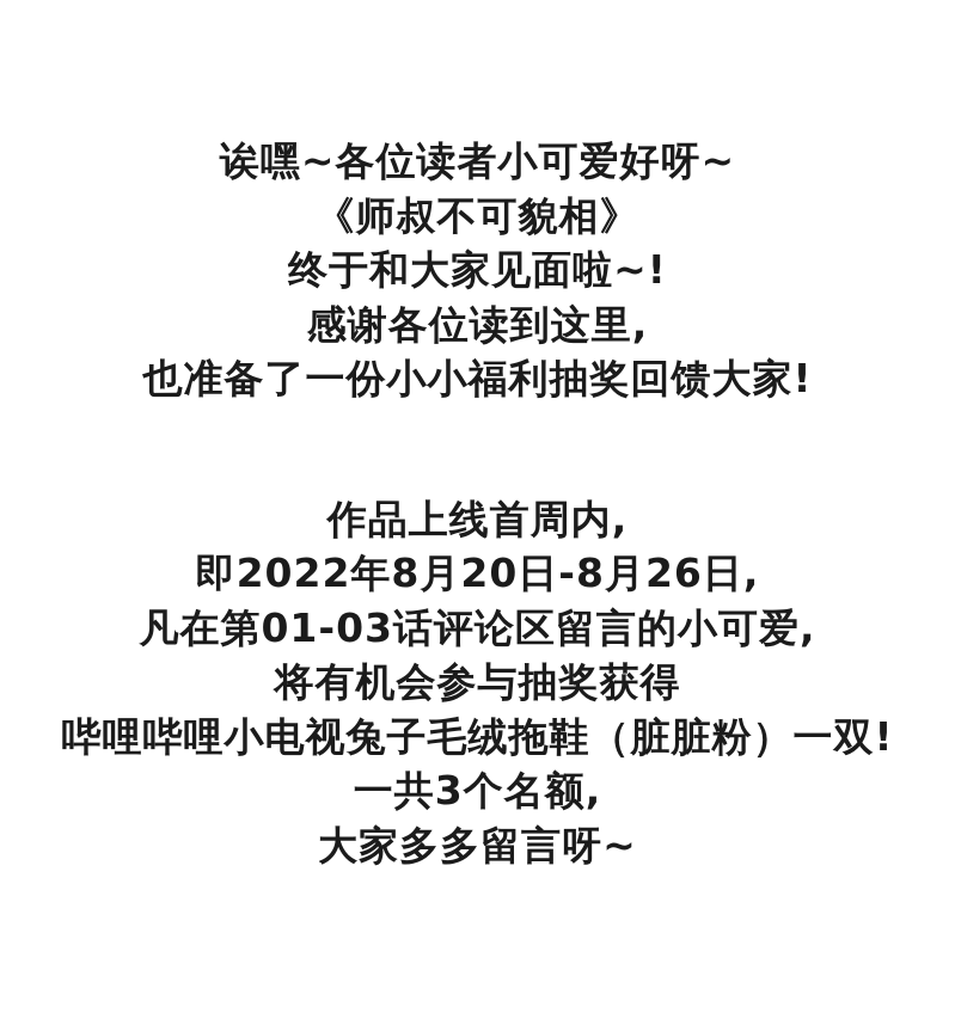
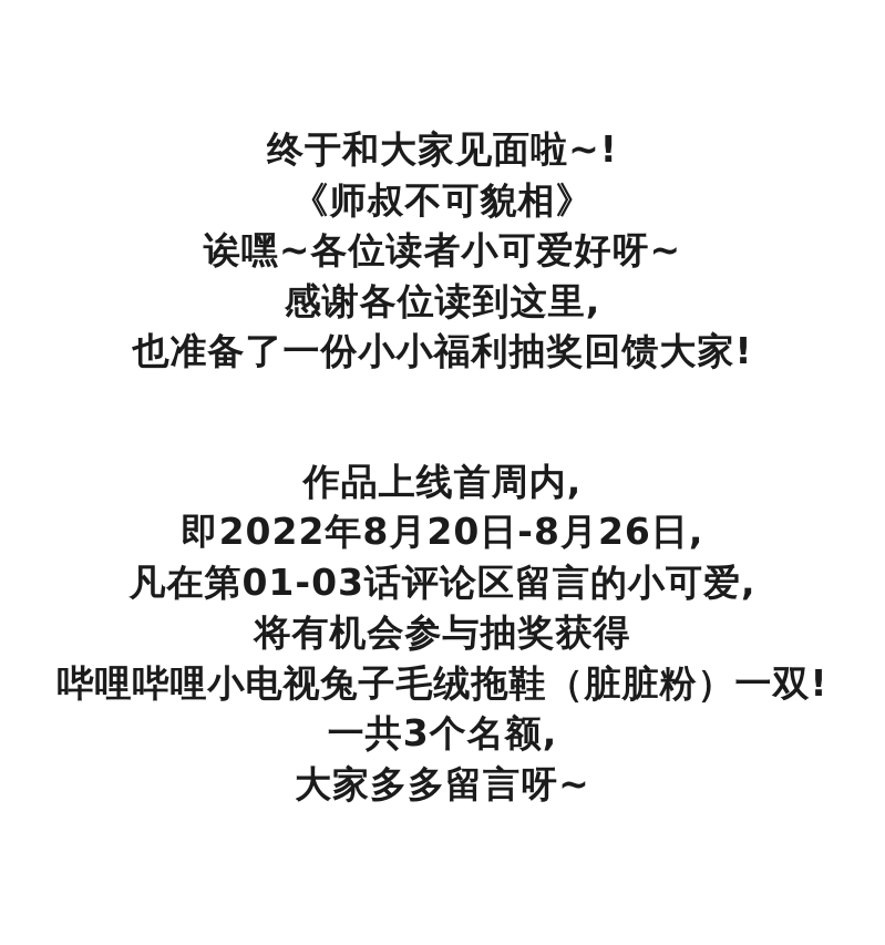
- 诶嘿~各位读者小可爱好呀~
+ 终于和大家见面啦~!
  《师叔不可貌相》
- 终于和大家见面啦~!
+ 诶嘿~各位读者小可爱好呀~
  感谢各位读到这里,
  也准备了一份小小福利抽奖回馈大家!
  作品上线首周内,
  即2022年8月20日-8月26日,
  凡在第01-03话评论区留言的小可爱,
  将有机会参与抽奖获得
  哔哩哔哩小电视兔子毛绒拖鞋（脏脏粉）一双!
  一共3个名额,
  大家多多留言呀~
